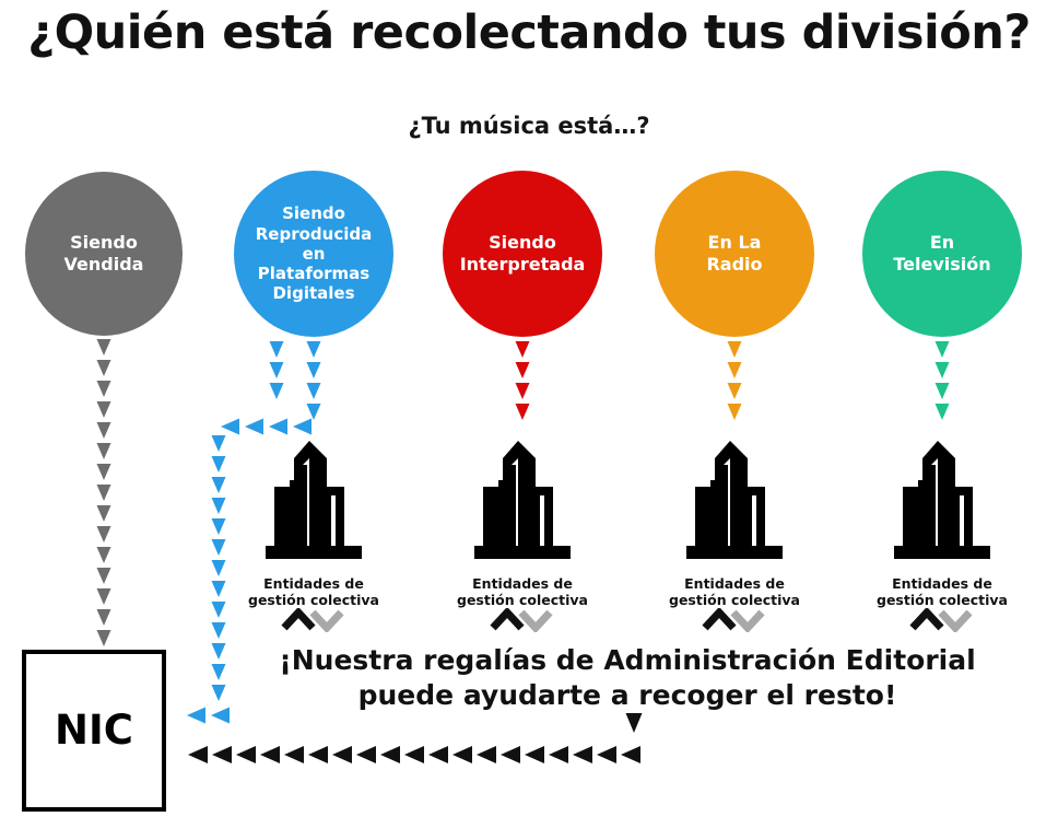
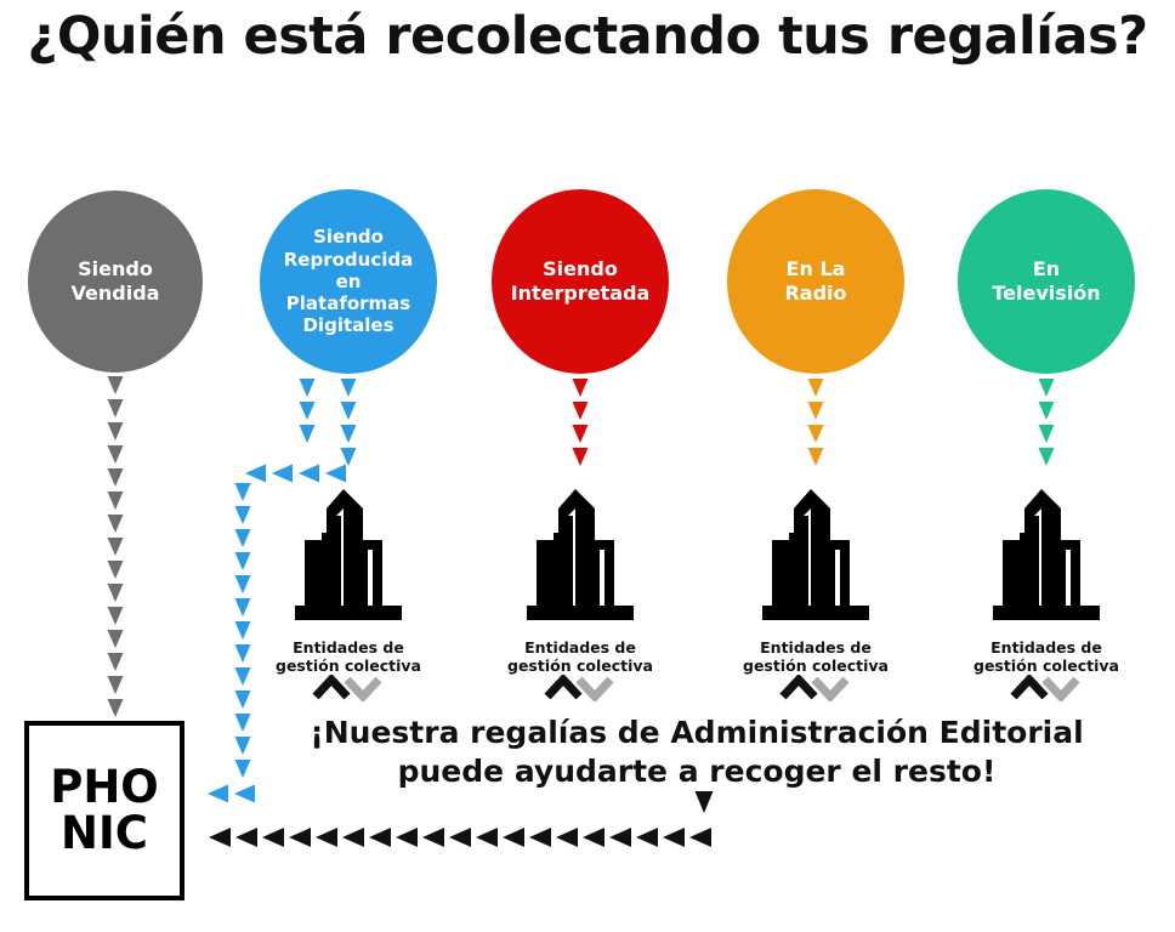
- ¿Quién está recolectando tus división?
+ ¿Quién está recolectando tus regalías?
- ¿Tu música está…?
  Siendo
  Vendida
  Siendo
  Reproducida en
  Plataformas
  Digitales
  Siendo
  Interpretada
  En La
  Radio
  En
  Televisión
  Entidades de
  gestión colectiva
  Entidades de
  gestión colectiva
  Entidades de
  gestión colectiva
  Entidades de
  gestión colectiva
  ¡Nuestra regalías de Administración Editorial
  puede ayudarte a recoger el resto!
+ PHO
  NIC
